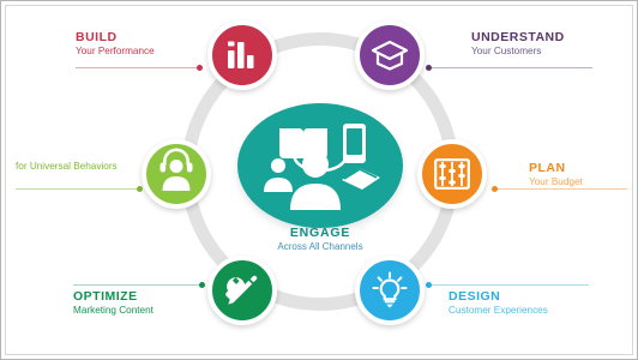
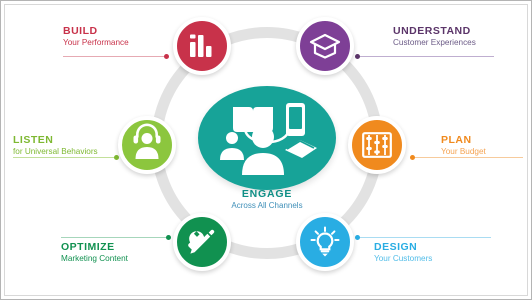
  ENGAGE
  Across All Channels
  BUILD
  Your Performance
  UNDERSTAND
- Your Customers
+ Customer Experiences
+ LISTEN
  for Universal Behaviors
  PLAN
  Your Budget
  OPTIMIZE
  Marketing Content
  DESIGN
- Customer Experiences
+ Your Customers
